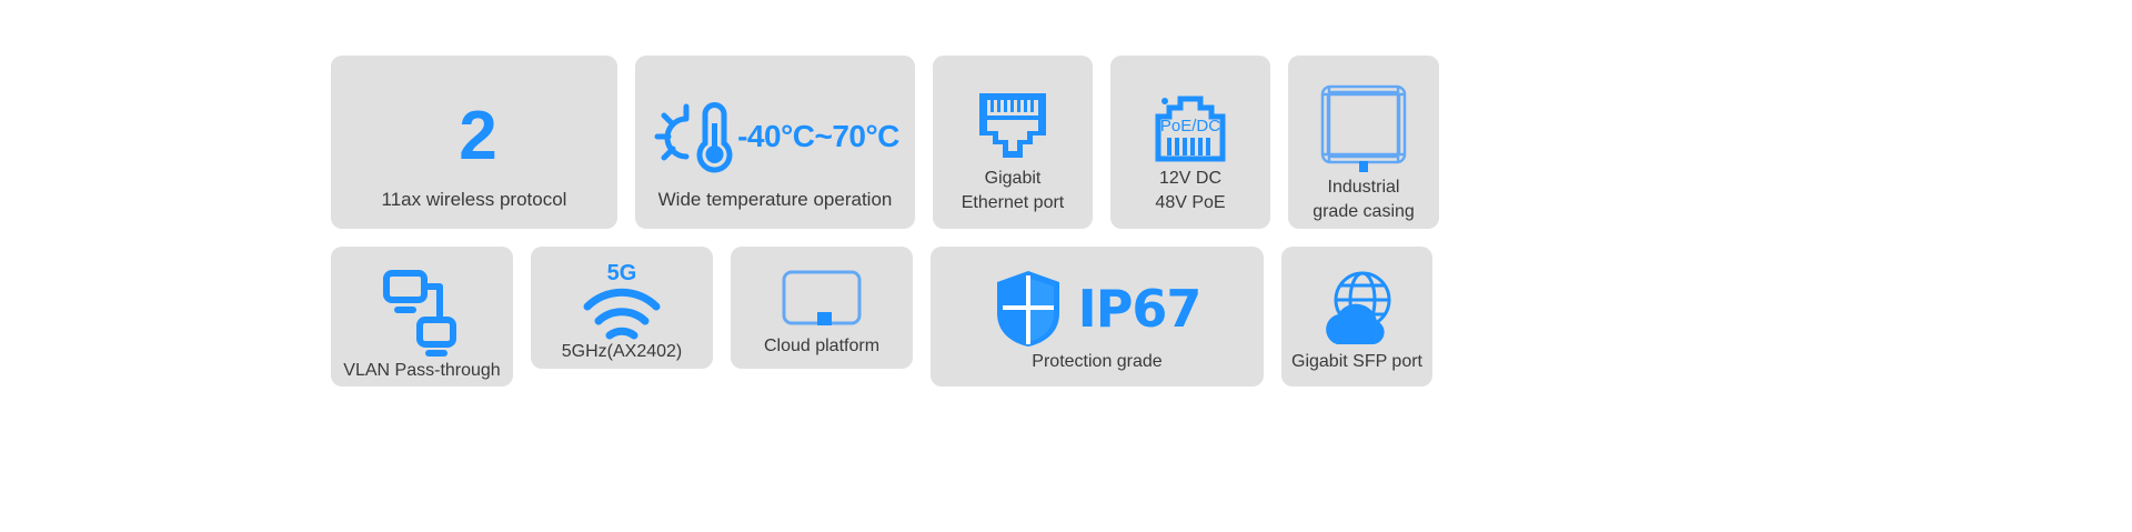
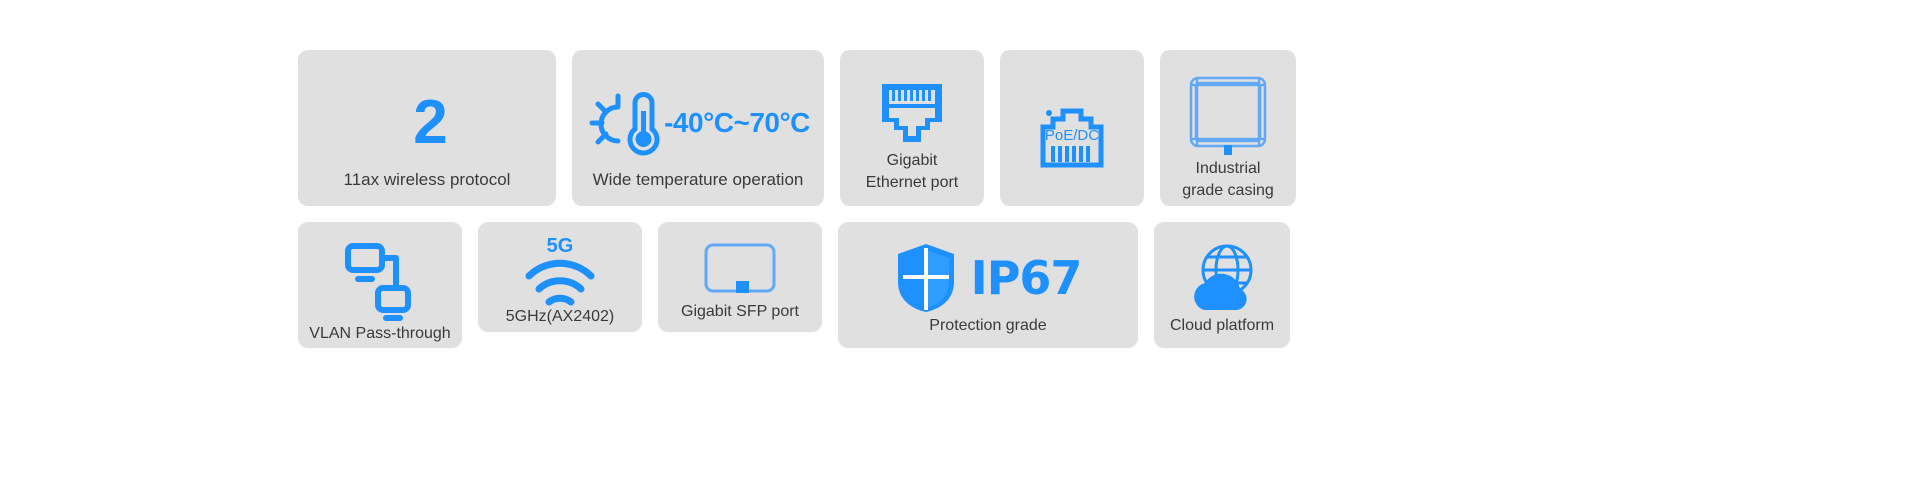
  2
  11ax wireless protocol
  -40°C~70°C
  Wide temperature operation
  Gigabit
  Ethernet port
  PoE/DC
- 12V DC
- 48V PoE
  Industrial
  grade casing
  VLAN Pass-through
  5G
  5GHz(AX2402)
- Cloud platform
+ Gigabit SFP port
  IP67
  Protection grade
- Gigabit SFP port
+ Cloud platform
